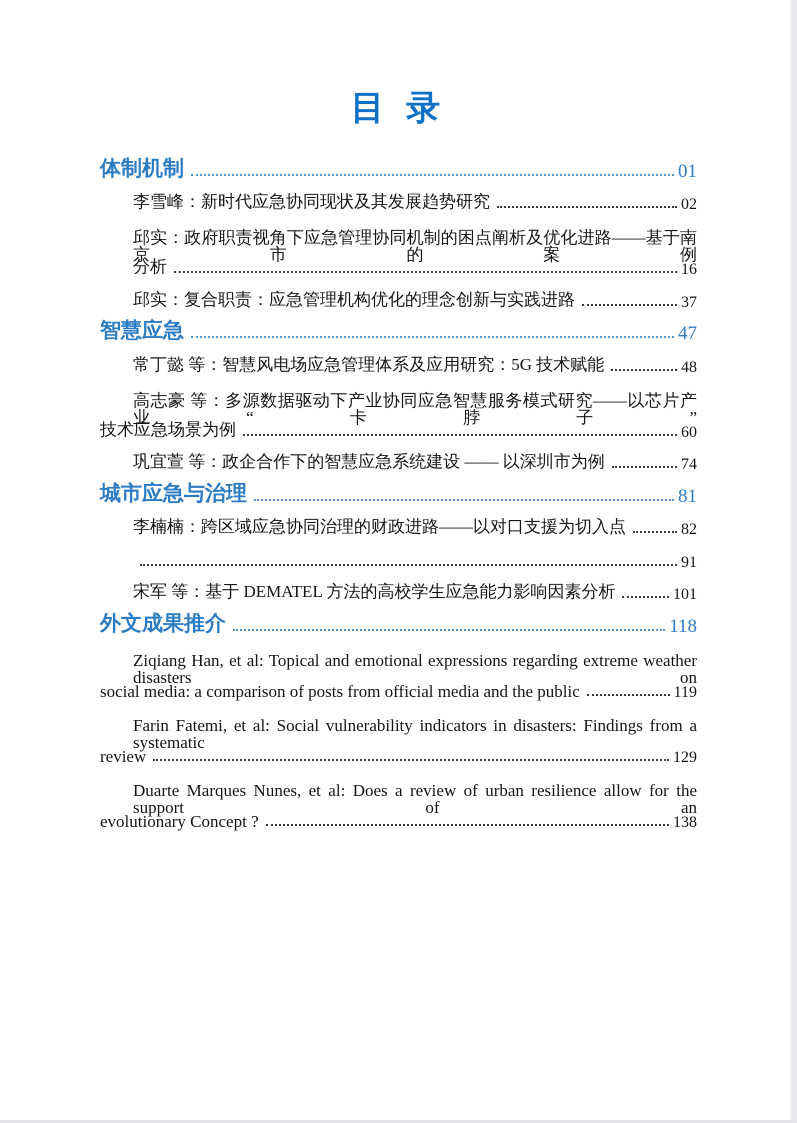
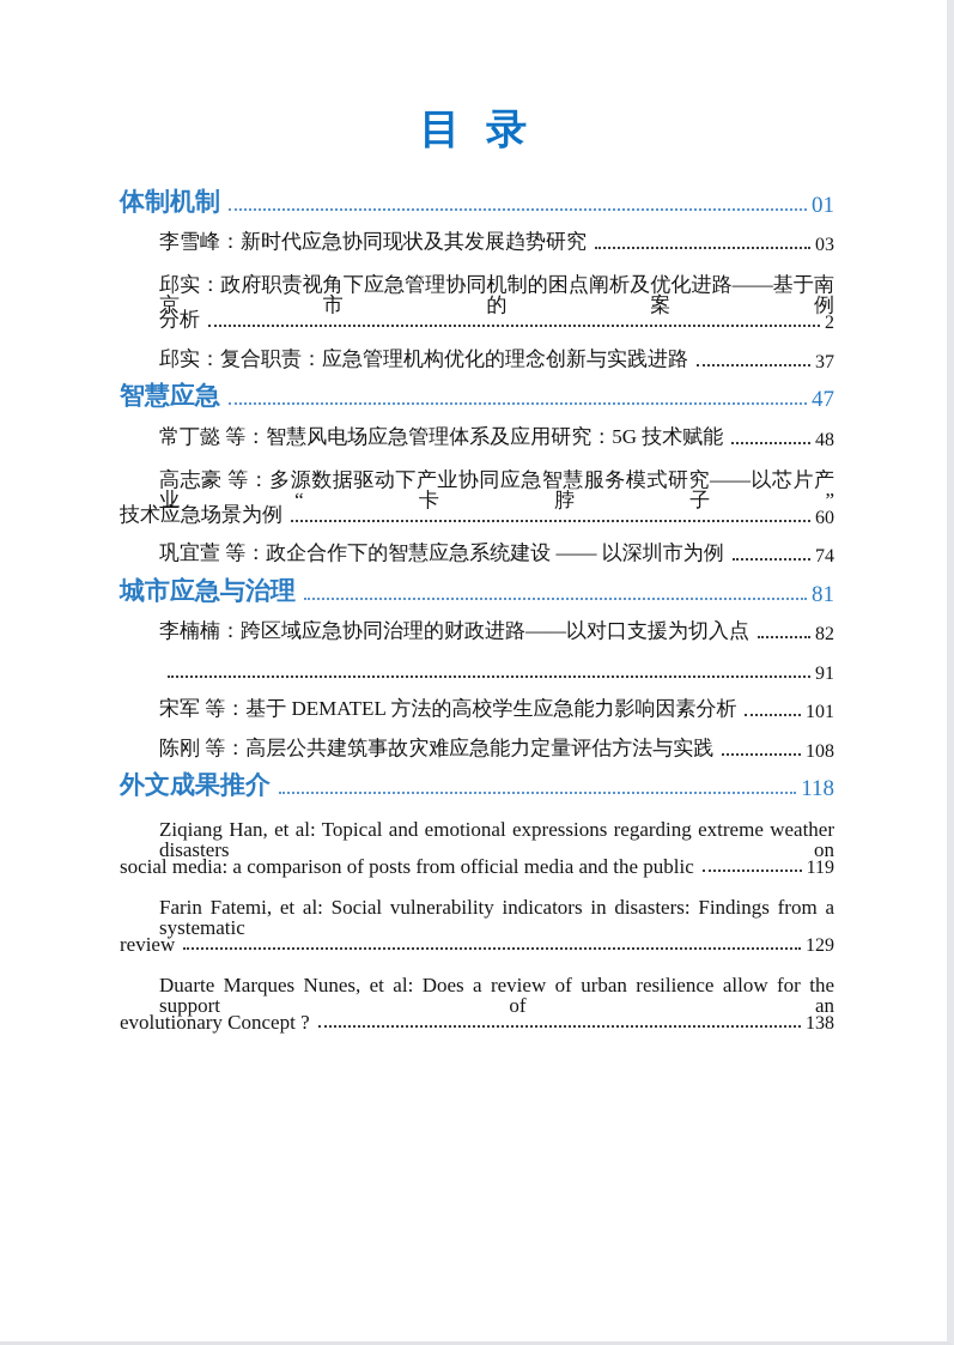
  目 录
  体制机制
  01
  李雪峰：新时代应急协同现状及其发展趋势研究
- 02
+ 03
  邱实：政府职责视角下应急管理协同机制的困点阐析及优化进路——基于南京市的案例
  分析
- 16
+ 2
  邱实：复合职责：应急管理机构优化的理念创新与实践进路
  37
  智慧应急
  47
  常丁懿 等：智慧风电场应急管理体系及应用研究：5G 技术赋能
  48
  高志豪 等：多源数据驱动下产业协同应急智慧服务模式研究——以芯片产业“卡脖子”
  技术应急场景为例
  60
  巩宜萱 等：政企合作下的智慧应急系统建设 —— 以深圳市为例
  74
  城市应急与治理
  81
  李楠楠：跨区域应急协同治理的财政进路——以对口支援为切入点
  82
  91
  宋军 等：基于 DEMATEL 方法的高校学生应急能力影响因素分析
  101
+ 陈刚 等：高层公共建筑事故灾难应急能力定量评估方法与实践
+ 108
  外文成果推介
  118
  Ziqiang Han, et al: Topical and emotional expressions regarding extreme weather disasters on
  social media: a comparison of posts from official media and the public
  119
  Farin Fatemi, et al: Social vulnerability indicators in disasters: Findings from a systematic
  review
  129
  Duarte Marques Nunes, et al: Does a review of urban resilience allow for the support of an
  evolutionary Concept ?
  138
